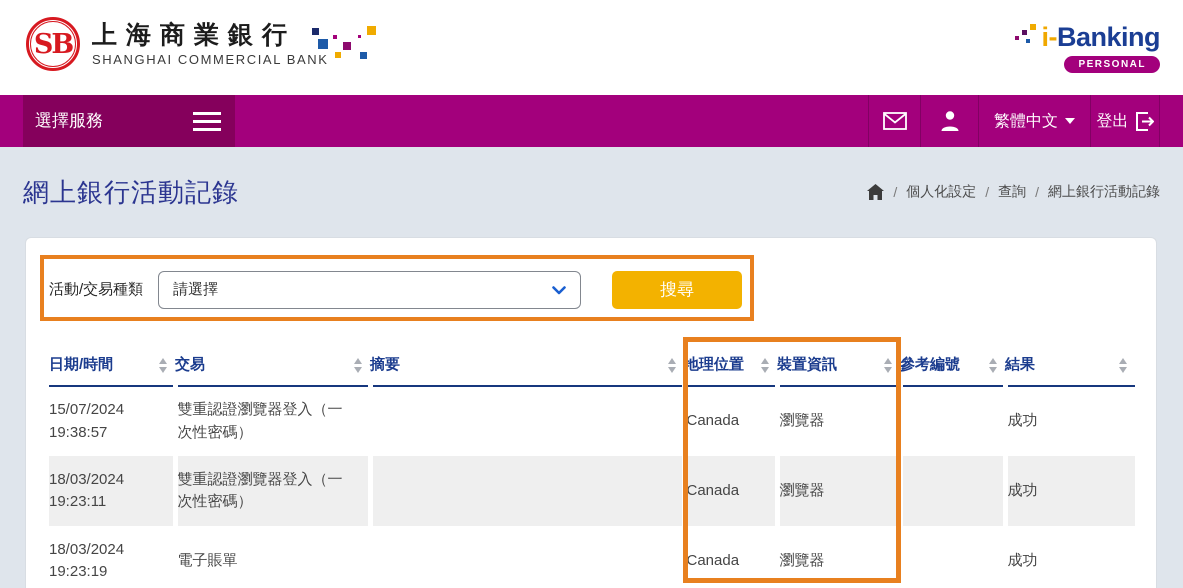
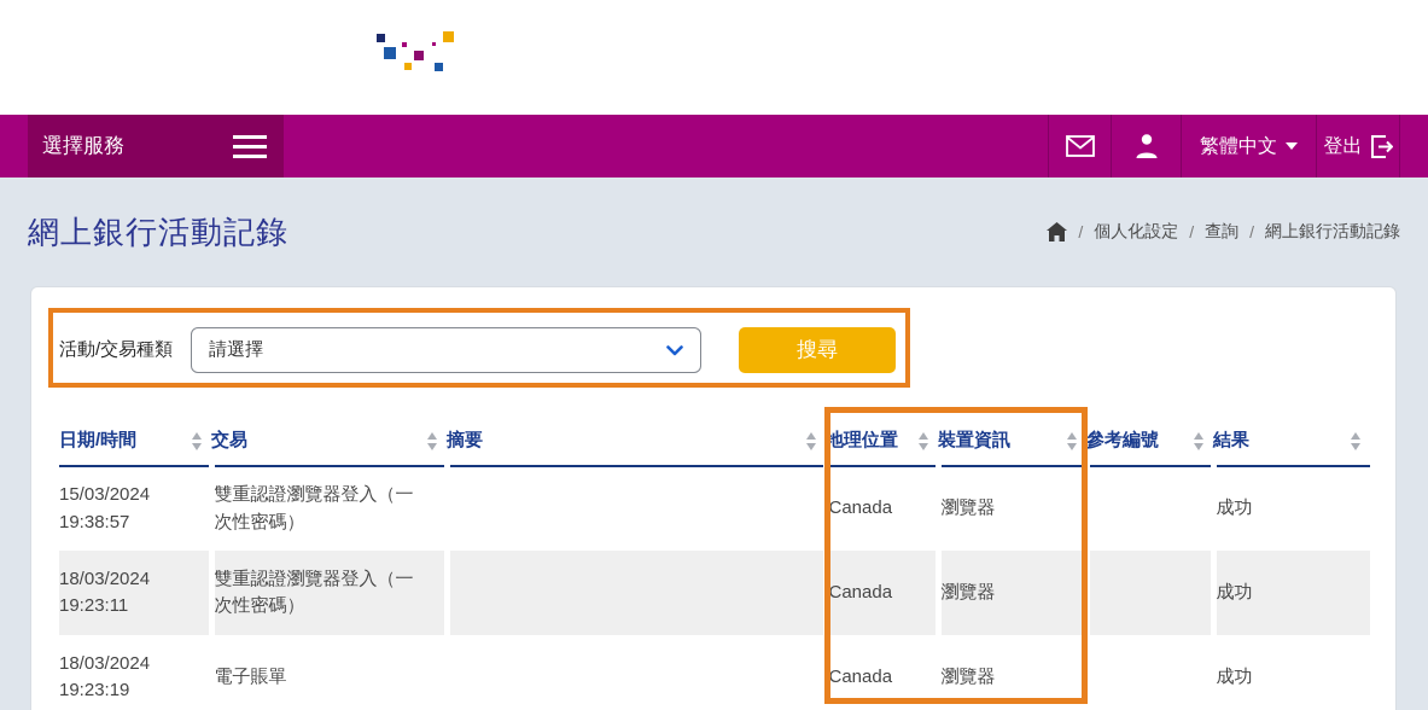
- SB
- 上海商業銀行
- SHANGHAI COMMERCIAL BANK
- i-Banking
- PERSONAL
  選擇服務
  繁體中文
  登出
  網上銀行活動記錄
  /
  個人化設定
  /
  查詢
  /
  網上銀行活動記錄
  活動/交易種類
  請選擇
  搜尋
  日期/時間	交易	摘要	地理位置	裝置資訊	參考編號	結果
- 15/07/202419:38:57	雙重認證瀏覽器登入（一次性密碼）		Canada	瀏覽器		成功
+ 15/03/202419:38:57	雙重認證瀏覽器登入（一次性密碼）		Canada	瀏覽器		成功
  18/03/202419:23:11	雙重認證瀏覽器登入（一次性密碼）		Canada	瀏覽器		成功
  18/03/202419:23:19	電子賬單		Canada	瀏覽器		成功
